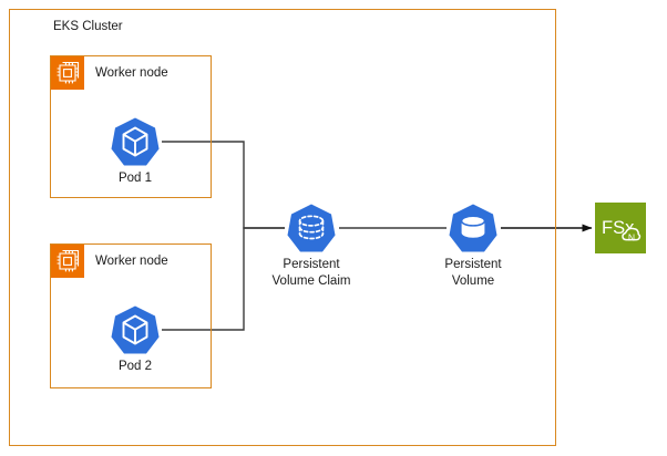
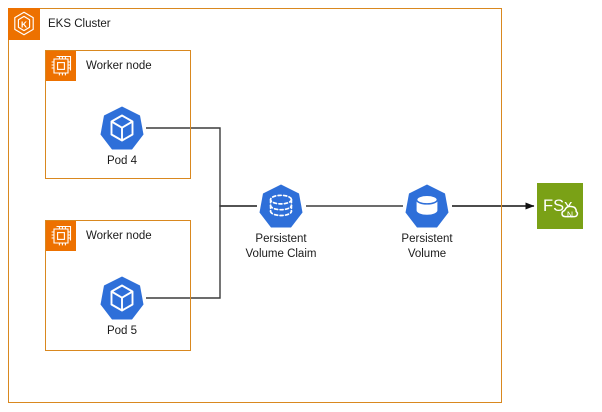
+ K
  EKS Cluster
  Worker node
  Worker node
- Pod 1
+ Pod 4
- Pod 2
+ Pod 5
  Persistent
  Volume Claim
  Persistent
  Volume
  N
